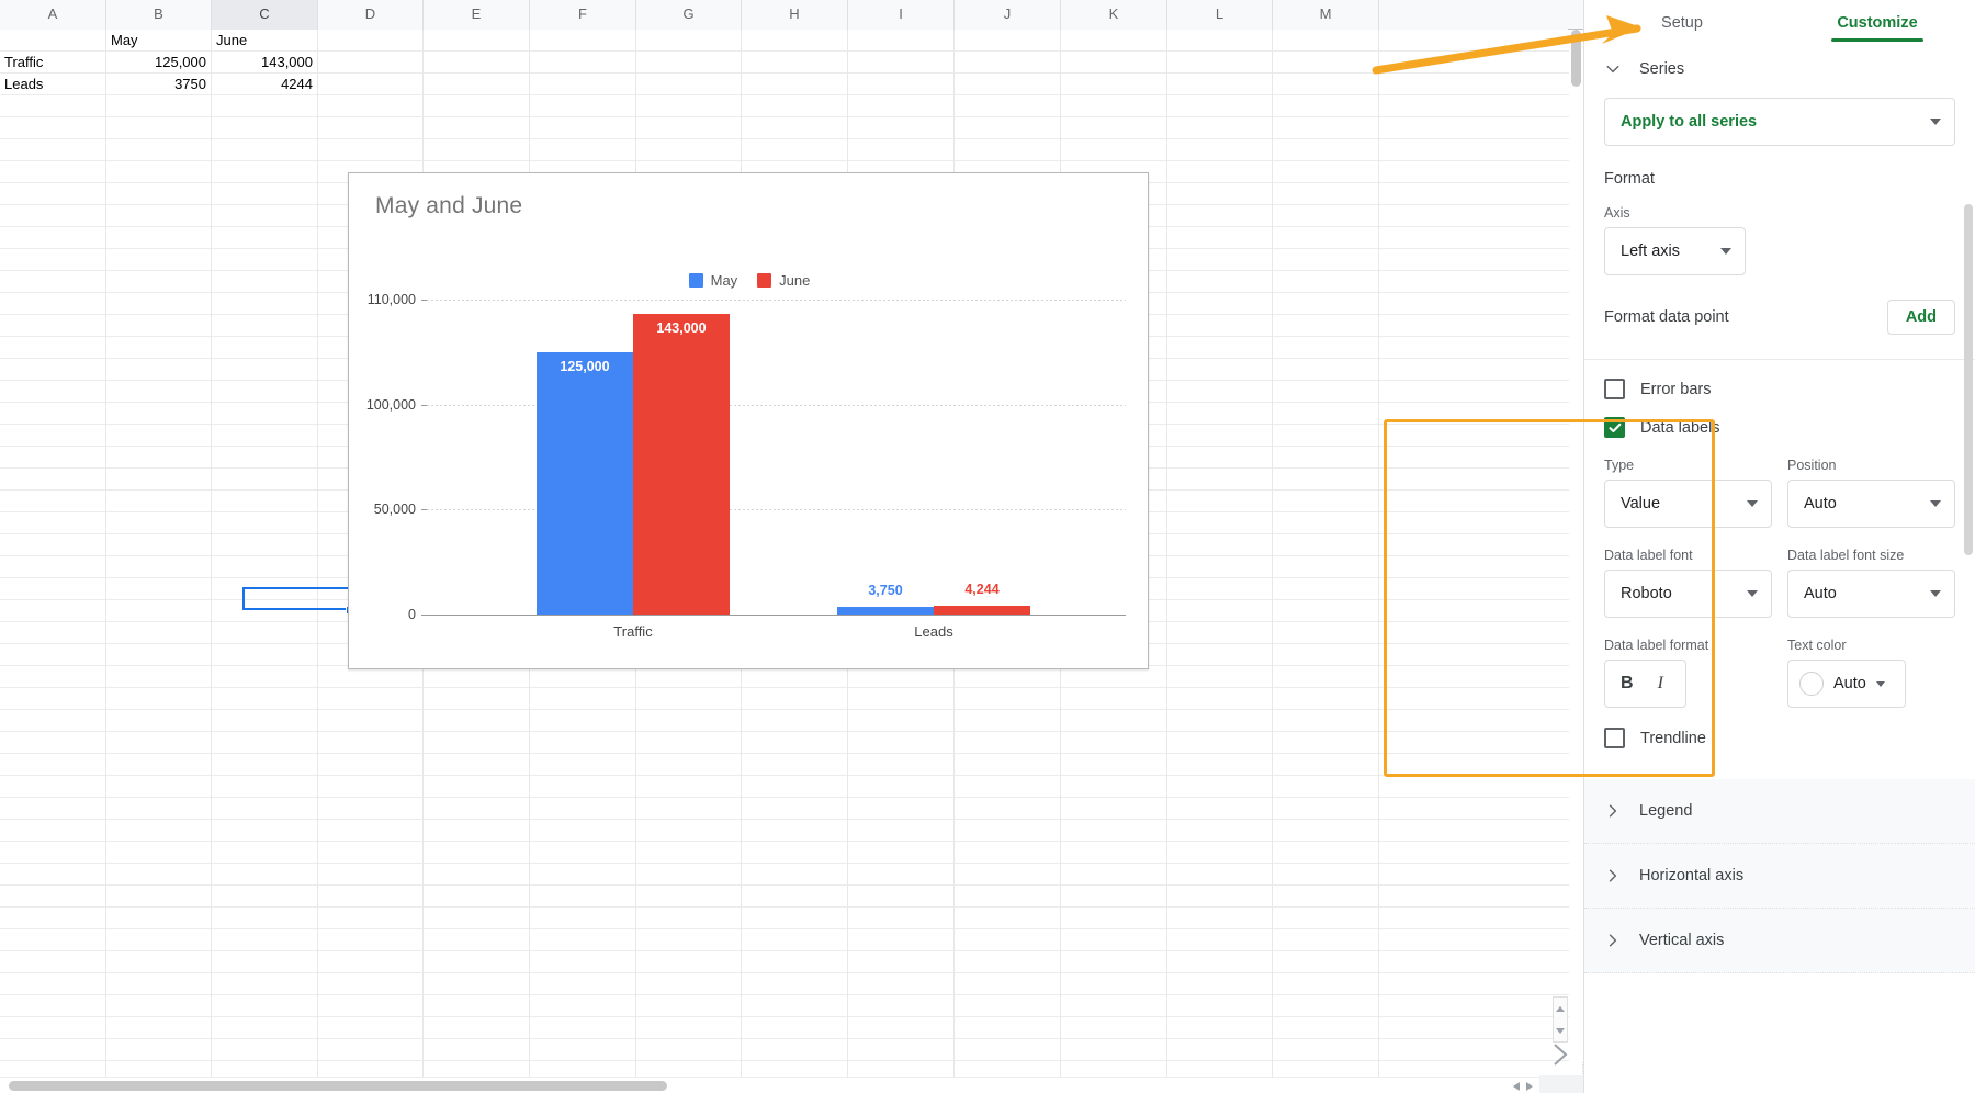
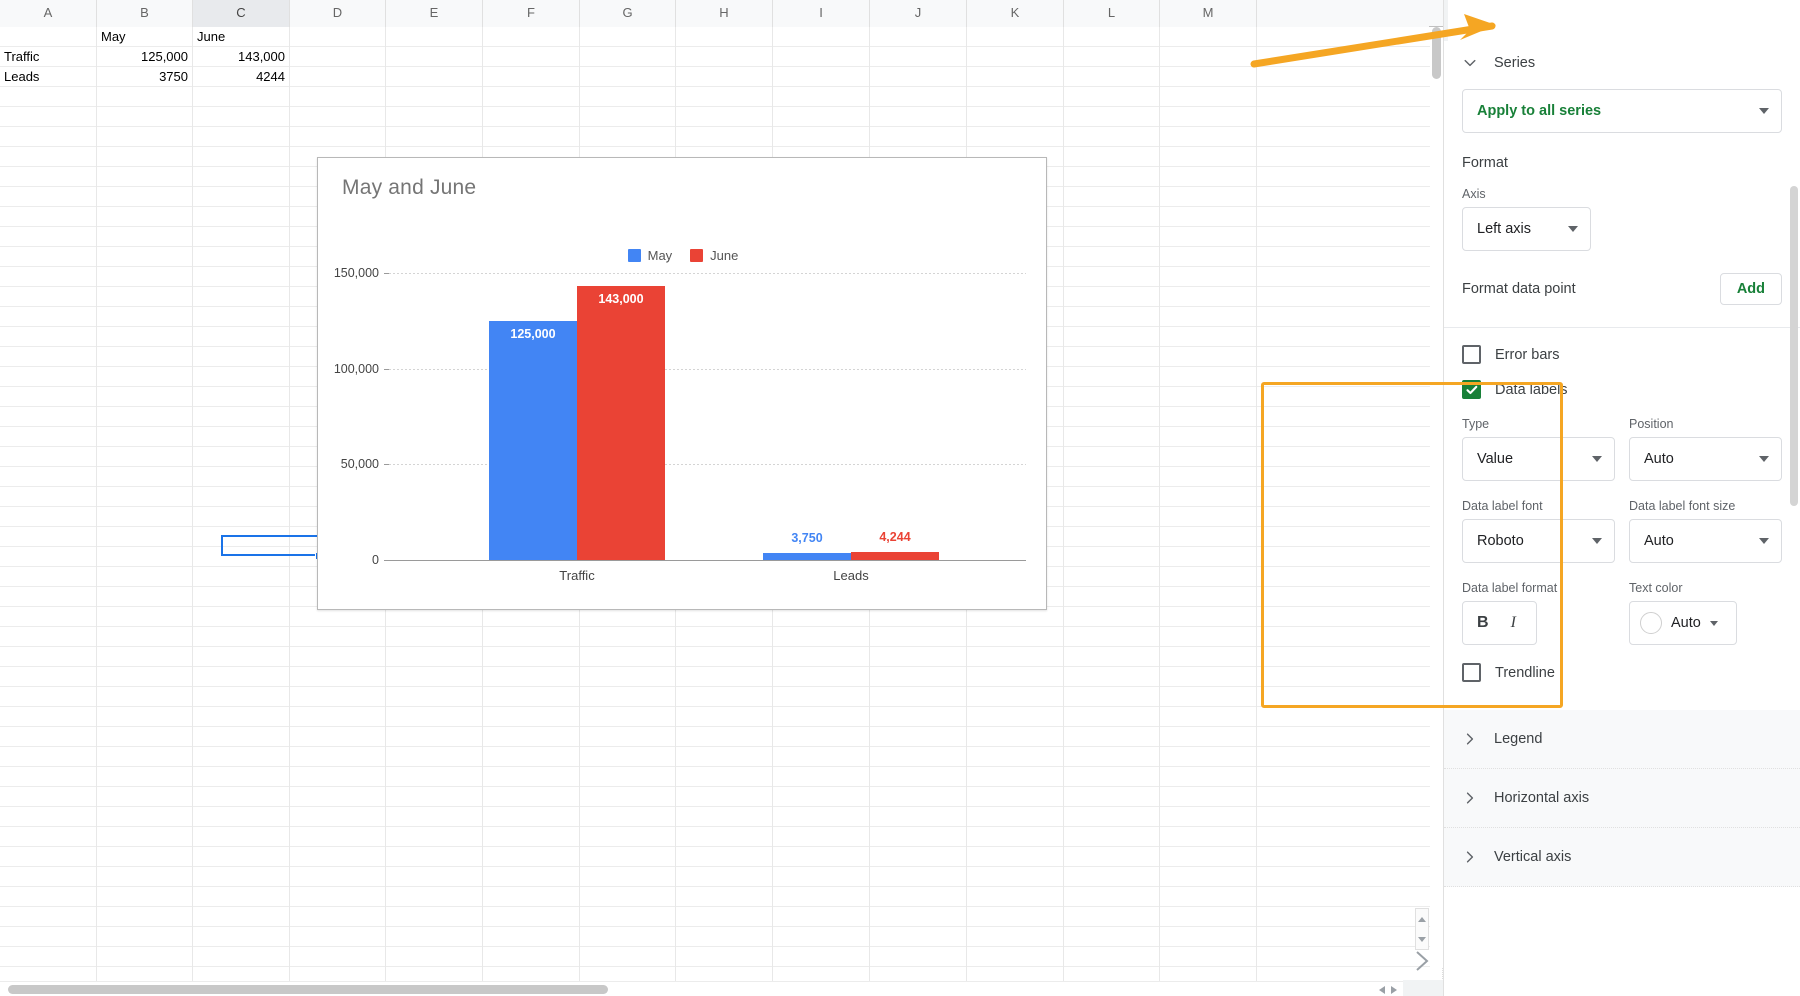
  A
  B
  C
  D
  E
  F
  G
  H
  I
  J
  K
  L
  M
  May
  June
  Traffic
  125,000
  143,000
  Leads
  3750
  4244
  May and June
  May
  June
  0
  50,000
  100,000
- 110,000
+ 150,000
  125,000
  143,000
  Traffic
  3,750
  4,244
  Leads
- Setup
- Customize
  Series
  Apply to all series
  Format
  Axis
  Left axis
  Format data point
  Add
  Error bars
  Data labels
  Type
  Value
  Position
  Auto
  Data label font
  Roboto
  Data label font size
  Auto
  Data label format
  B
  I
  Text color
  Auto
  Trendline
  Legend
  Horizontal axis
  Vertical axis
